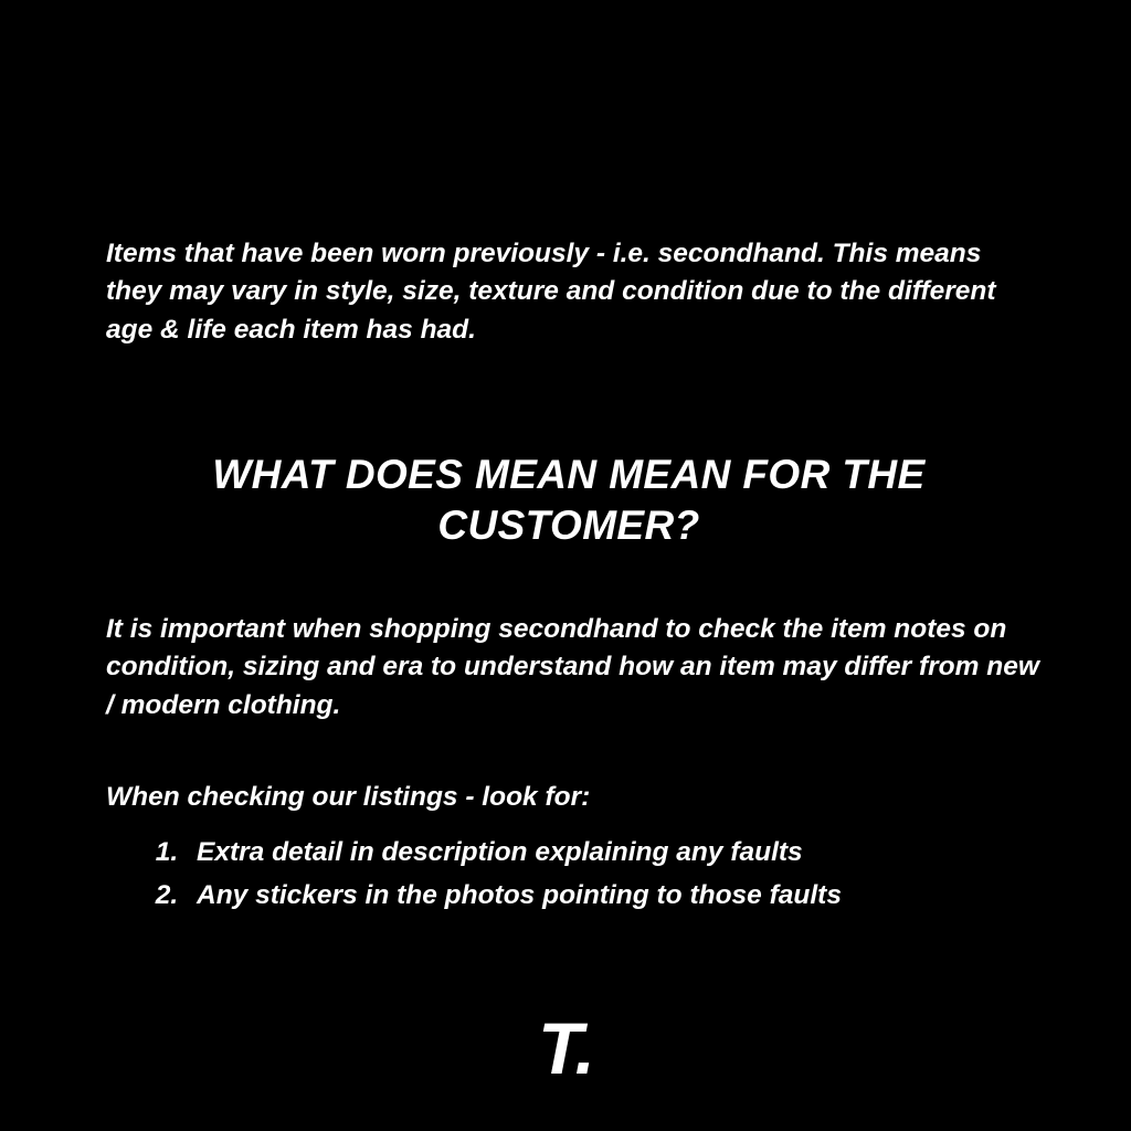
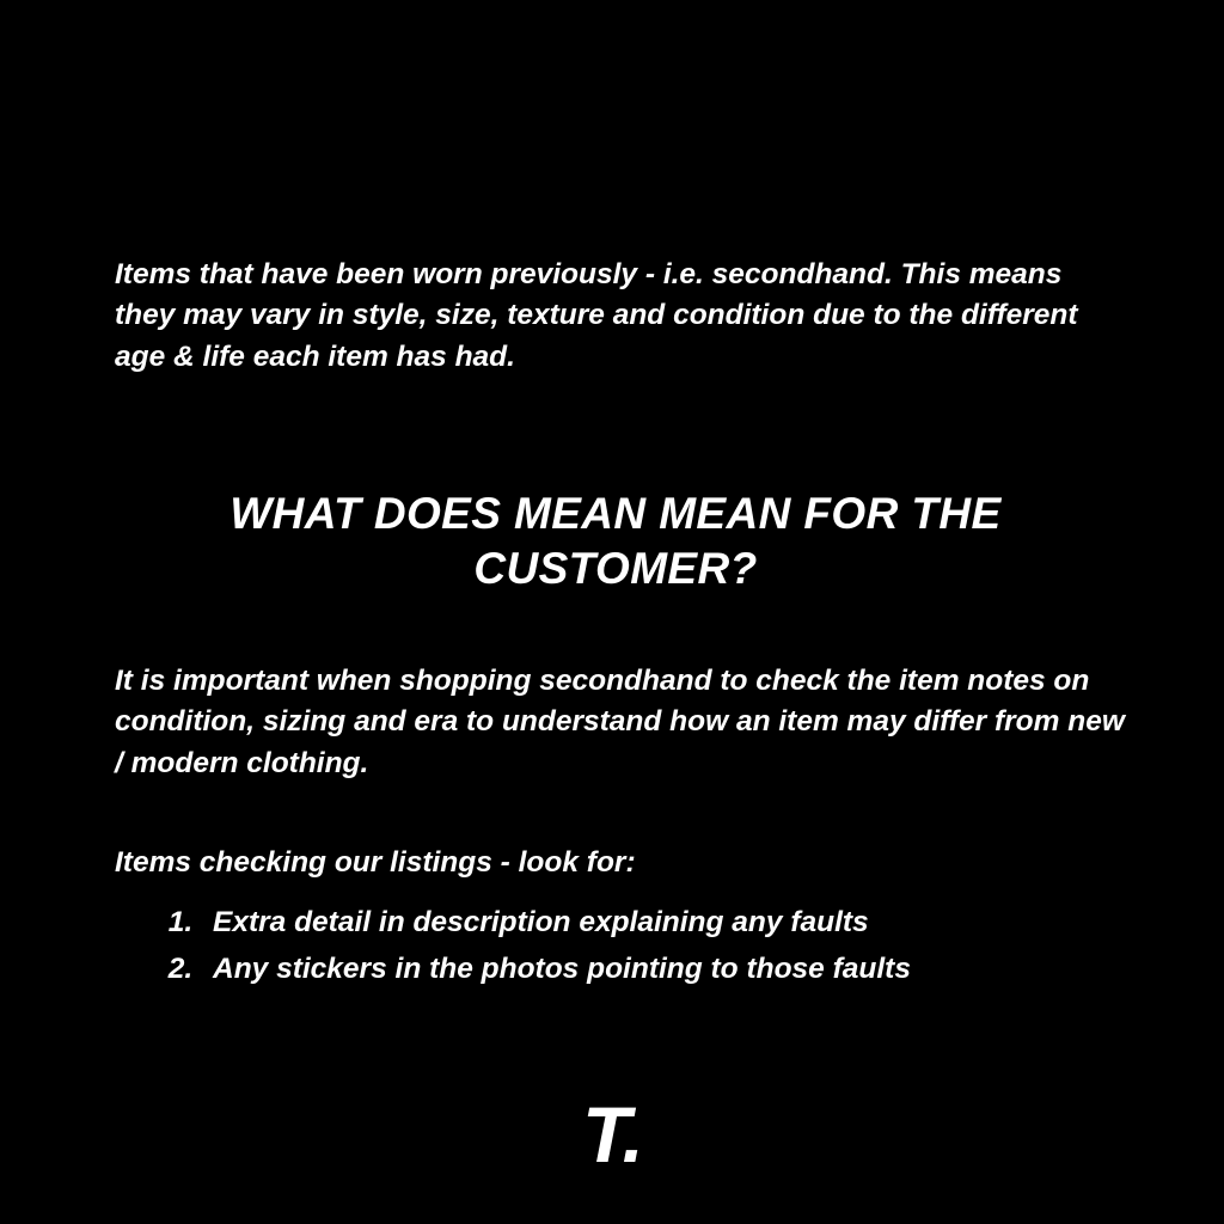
  Items that have been worn previously - i.e. secondhand. This means they may vary in style, size, texture and condition due to the different age & life each item has had.
  WHAT DOES MEAN MEAN FOR THE CUSTOMER?
  It is important when shopping secondhand to check the item notes on condition, sizing and era to understand how an item may differ from new / modern clothing.
- When checking our listings - look for:
+ Items checking our listings - look for:
  Extra detail in description explaining any faults
  Any stickers in the photos pointing to those faults
  T.
